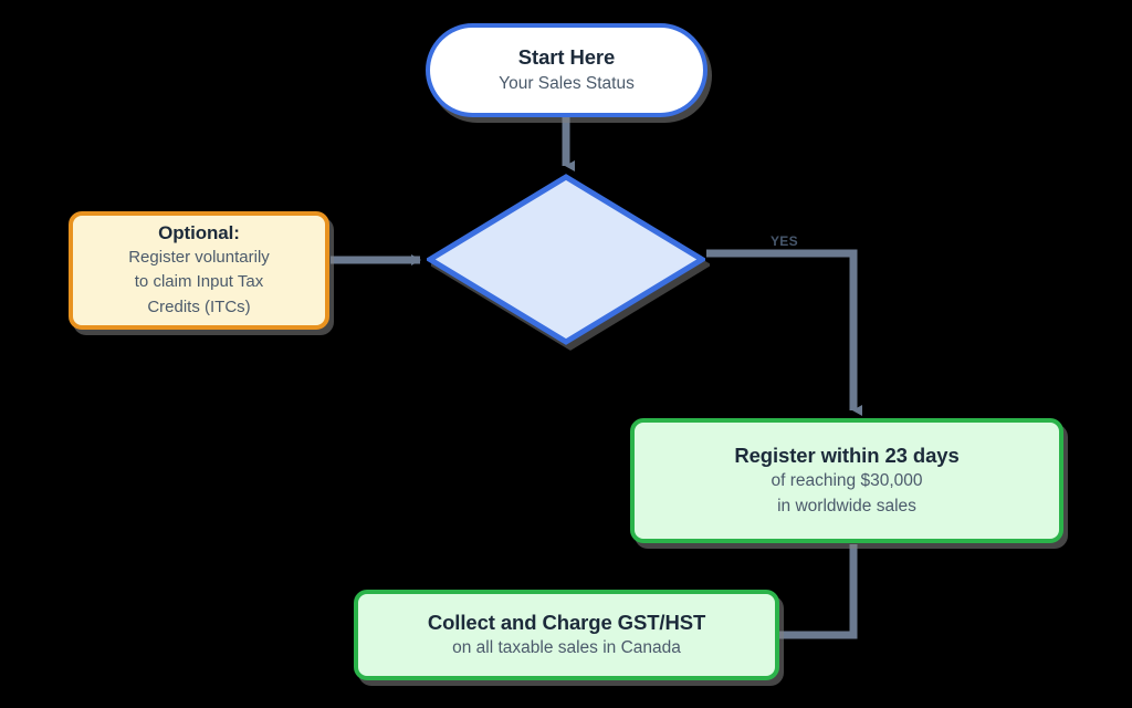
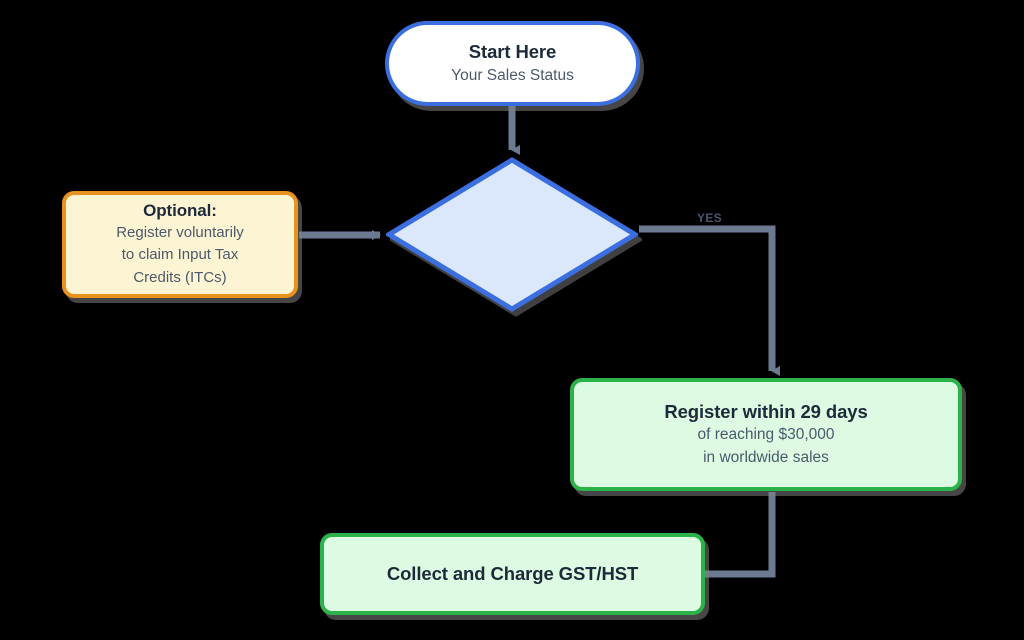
  YES
  Start Here
  Your Sales Status
  Optional:
  Register voluntarily
  to claim Input Tax
  Credits (ITCs)
- Register within 23 days
+ Register within 29 days
  of reaching $30,000
  in worldwide sales
  Collect and Charge GST/HST
- on all taxable sales in Canada
